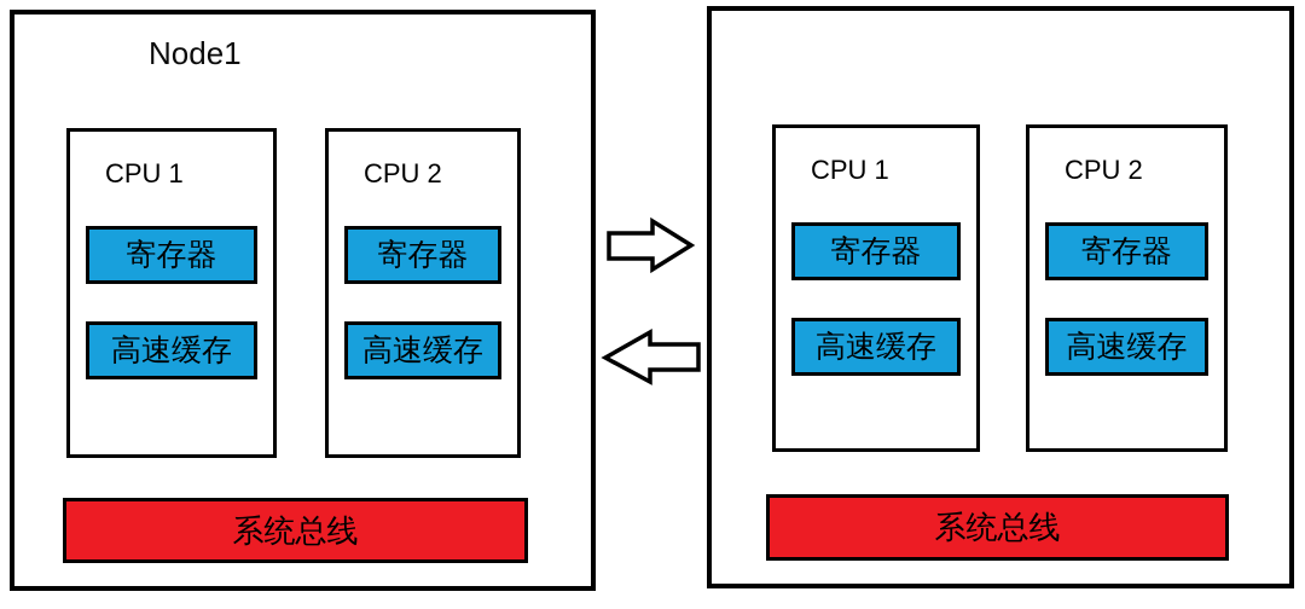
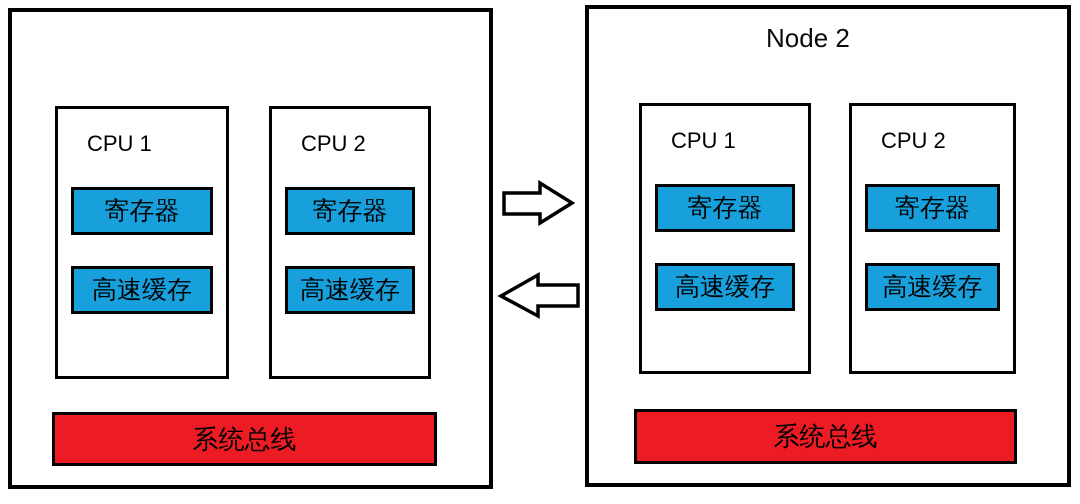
- Node1
  CPU 1
  寄存器
  高速缓存
  CPU 2
  寄存器
  高速缓存
  系统总线
+ Node 2
  CPU 1
  寄存器
  高速缓存
  CPU 2
  寄存器
  高速缓存
  系统总线
